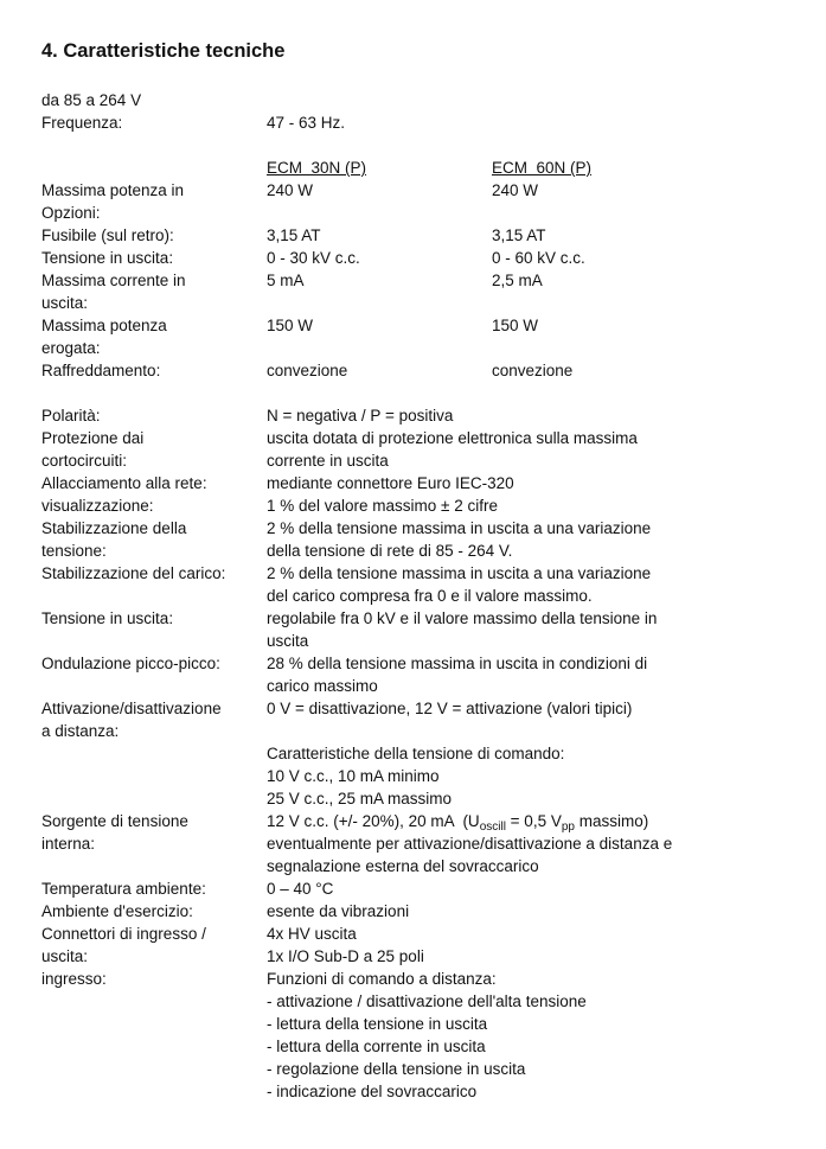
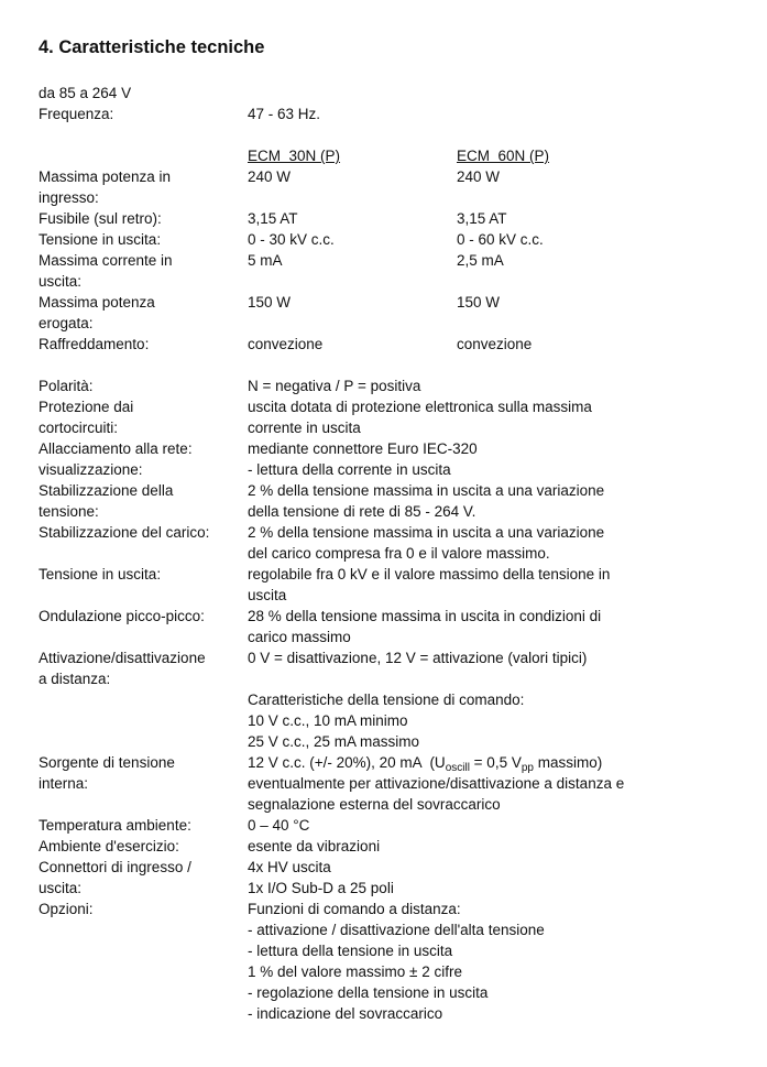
  4. Caratteristiche tecniche
  da 85 a 264 V
  Frequenza:
  47 - 63 Hz.
  ECM 30N (P)
  ECM 60N (P)
  Massima potenza in
- Opzioni:
+ ingresso:
  240 W
  240 W
  Fusibile (sul retro):
  3,15 AT
  3,15 AT
  Tensione in uscita:
  0 - 30 kV c.c.
  0 - 60 kV c.c.
  Massima corrente in
  uscita:
  5 mA
  2,5 mA
  Massima potenza
  erogata:
  150 W
  150 W
  Raffreddamento:
  convezione
  convezione
  Polarità:
  N = negativa / P = positiva
  Protezione dai
  cortocircuiti:
  uscita dotata di protezione elettronica sulla massima
  corrente in uscita
  Allacciamento alla rete:
  mediante connettore Euro IEC-320
  visualizzazione:
- 1 % del valore massimo ± 2 cifre
+ - lettura della corrente in uscita
  Stabilizzazione della
  tensione:
  2 % della tensione massima in uscita a una variazione
  della tensione di rete di 85 - 264 V.
  Stabilizzazione del carico:
  2 % della tensione massima in uscita a una variazione
  del carico compresa fra 0 e il valore massimo.
  Tensione in uscita:
  regolabile fra 0 kV e il valore massimo della tensione in
  uscita
  Ondulazione picco-picco:
  28 % della tensione massima in uscita in condizioni di
  carico massimo
  Attivazione/disattivazione
  a distanza:
  0 V = disattivazione, 12 V = attivazione (valori tipici)
  Caratteristiche della tensione di comando:
  10 V c.c., 10 mA minimo
  25 V c.c., 25 mA massimo
  Sorgente di tensione
  interna:
  12 V c.c. (+/- 20%), 20 mA (Uoscill = 0,5 Vpp massimo)
  eventualmente per attivazione/disattivazione a distanza e
  segnalazione esterna del sovraccarico
  Temperatura ambiente:
  0 – 40 °C
  Ambiente d'esercizio:
  esente da vibrazioni
  Connettori di ingresso /
  uscita:
  4x HV uscita
  1x I/O Sub-D a 25 poli
- ingresso:
+ Opzioni:
  Funzioni di comando a distanza:
  - attivazione / disattivazione dell'alta tensione
  - lettura della tensione in uscita
- - lettura della corrente in uscita
+ 1 % del valore massimo ± 2 cifre
  - regolazione della tensione in uscita
  - indicazione del sovraccarico
